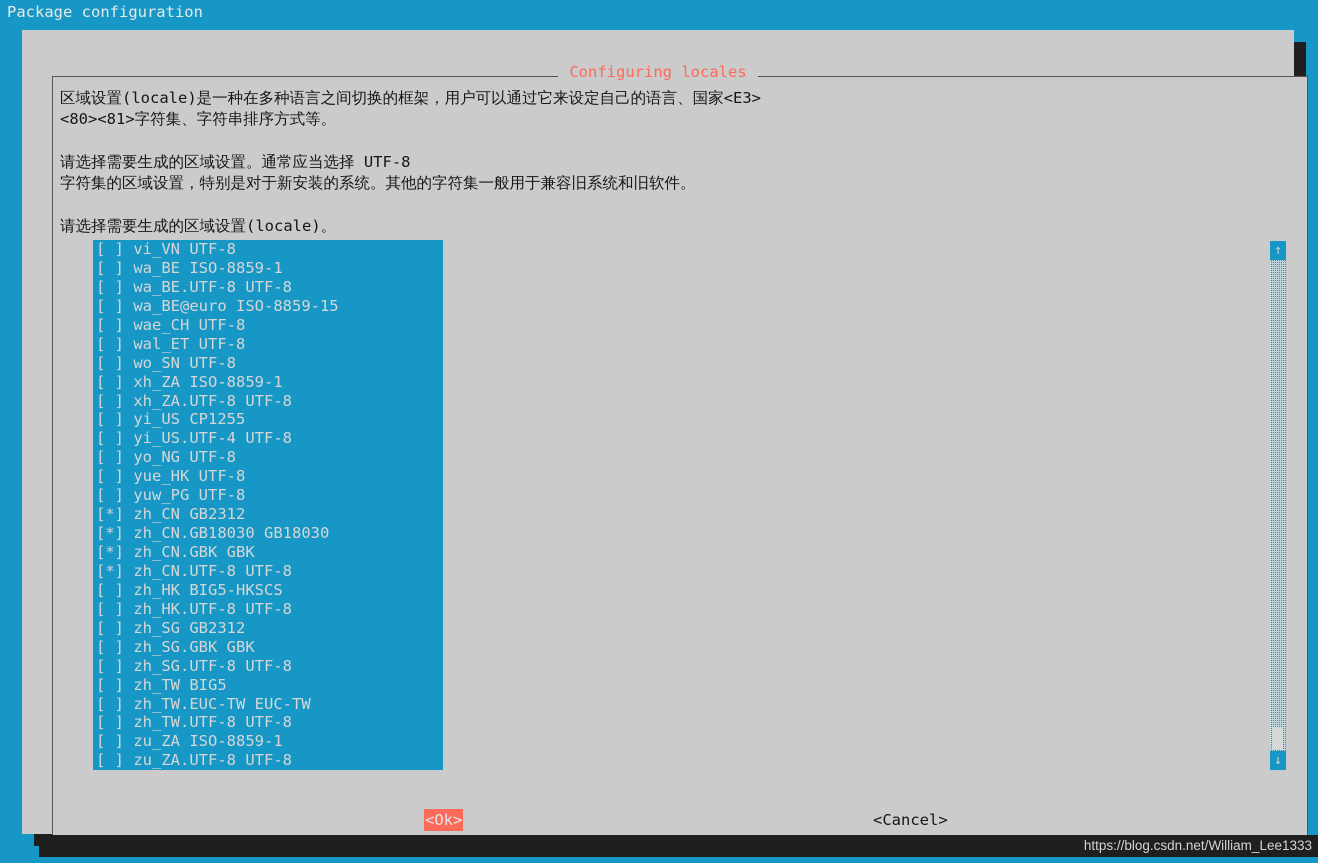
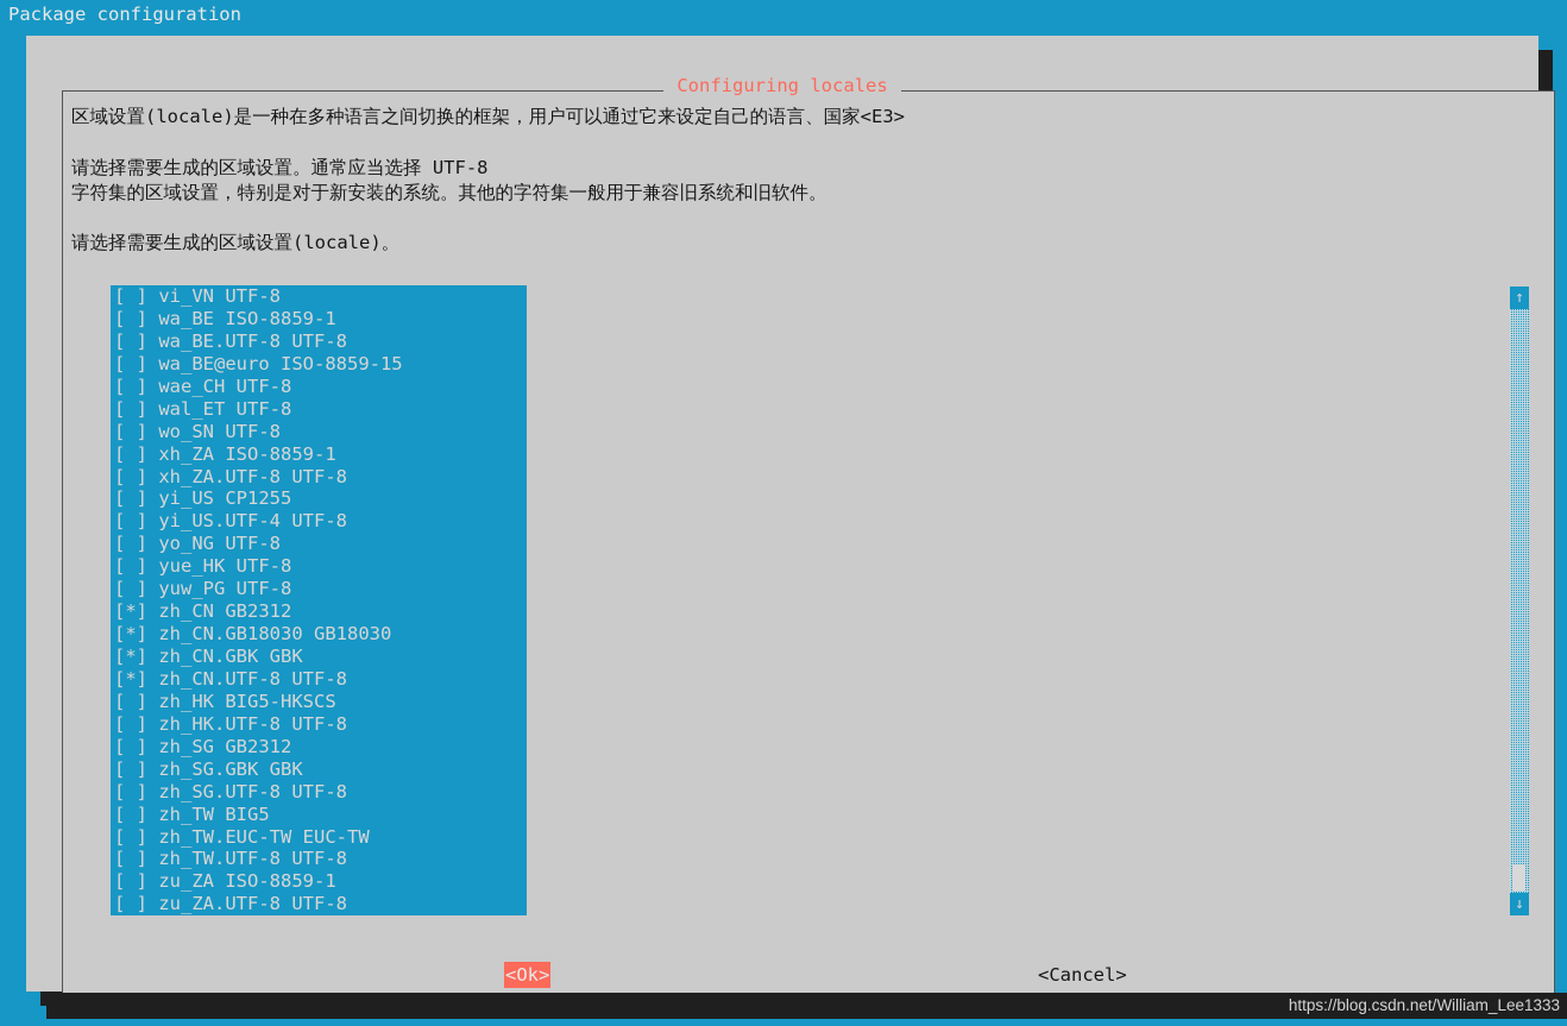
  Package configuration
  Configuring locales
  区域设置(locale)是一种在多种语言之间切换的框架，用户可以通过它来设定自己的语言、国家<E3>
- <80><81>字符集、字符串排序方式等。
  请选择需要生成的区域设置。通常应当选择 UTF-8
  字符集的区域设置，特别是对于新安装的系统。其他的字符集一般用于兼容旧系统和旧软件。
  请选择需要生成的区域设置(locale)。
  [ ] vi_VN UTF-8
  [ ] wa_BE ISO-8859-1
  [ ] wa_BE.UTF-8 UTF-8
  [ ] wa_BE@euro ISO-8859-15
  [ ] wae_CH UTF-8
  [ ] wal_ET UTF-8
  [ ] wo_SN UTF-8
  [ ] xh_ZA ISO-8859-1
  [ ] xh_ZA.UTF-8 UTF-8
  [ ] yi_US CP1255
  [ ] yi_US.UTF-4 UTF-8
  [ ] yo_NG UTF-8
  [ ] yue_HK UTF-8
  [ ] yuw_PG UTF-8
  [*] zh_CN GB2312
  [*] zh_CN.GB18030 GB18030
  [*] zh_CN.GBK GBK
  [*] zh_CN.UTF-8 UTF-8
  [ ] zh_HK BIG5-HKSCS
  [ ] zh_HK.UTF-8 UTF-8
  [ ] zh_SG GB2312
  [ ] zh_SG.GBK GBK
  [ ] zh_SG.UTF-8 UTF-8
  [ ] zh_TW BIG5
  [ ] zh_TW.EUC-TW EUC-TW
  [ ] zh_TW.UTF-8 UTF-8
  [ ] zu_ZA ISO-8859-1
  [ ] zu_ZA.UTF-8 UTF-8
  ↑
  ↓
  <Ok>
  <Cancel>
  https://blog.csdn.net/William_Lee1333
